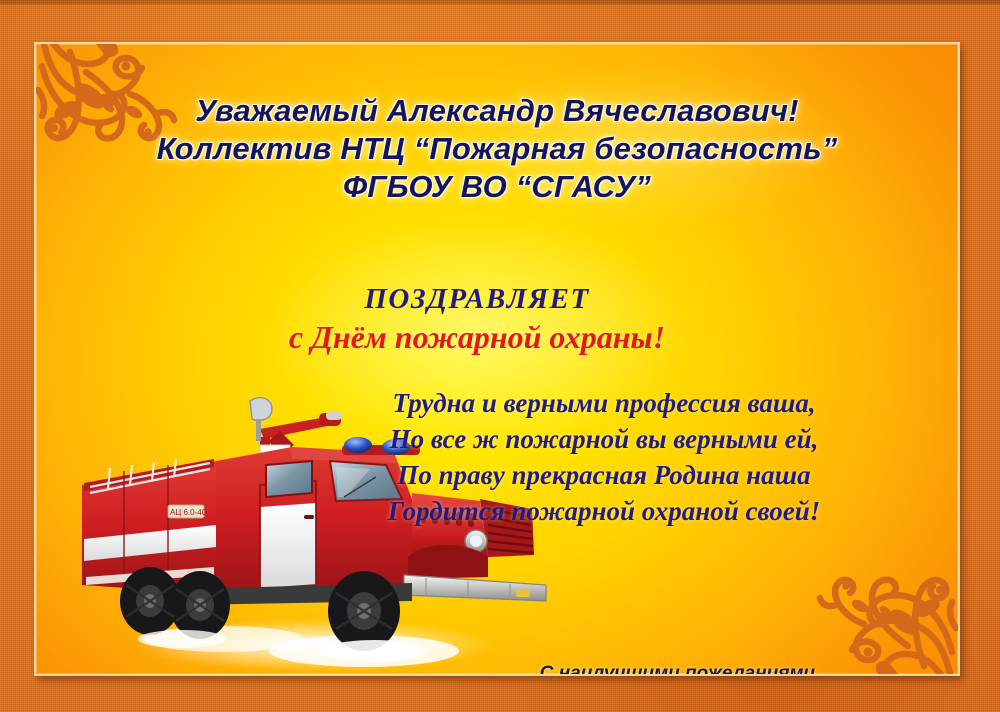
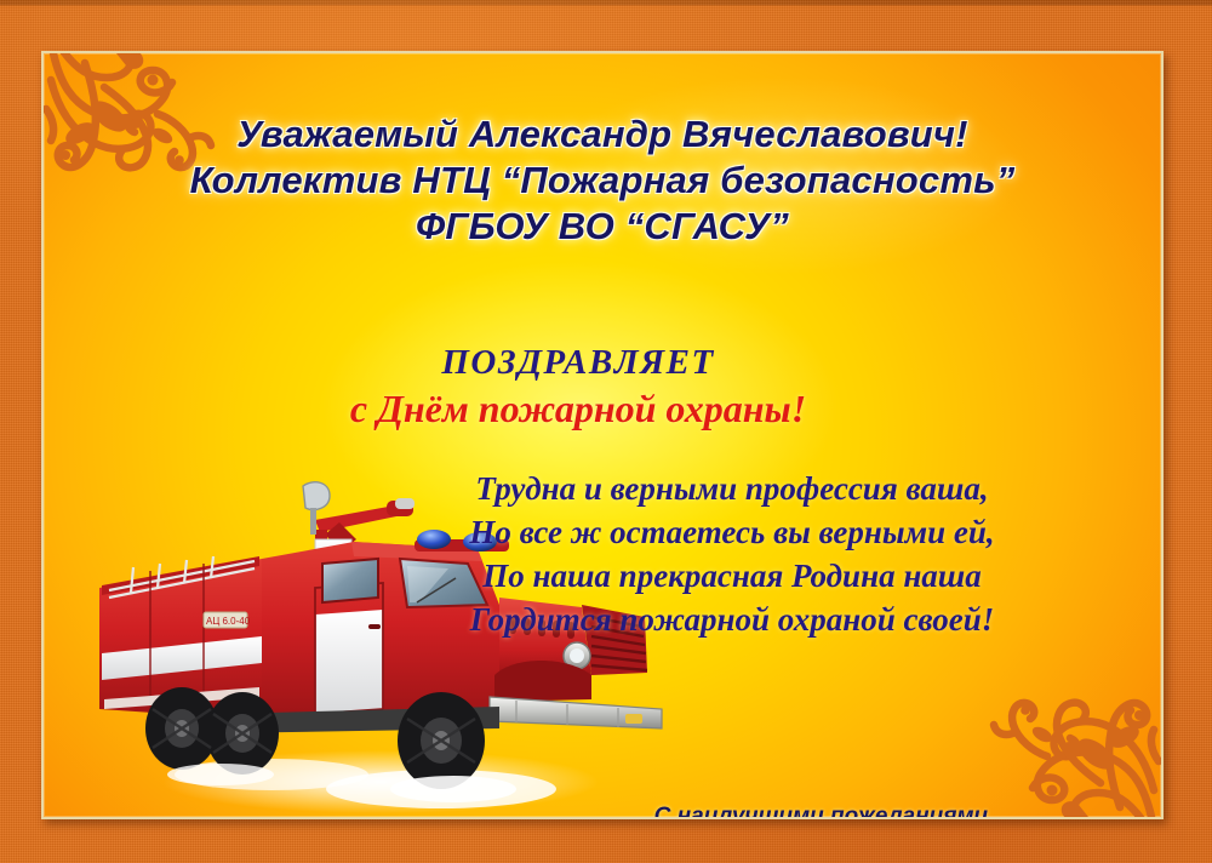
  АЦ 6.0-40
  Уважаемый Александр Вячеславович!
  Коллектив НТЦ “Пожарная безопасность”
  ФГБОУ ВО “СГАСУ”
  ПОЗДРАВЛЯЕТ
  с Днём пожарной охраны!
  Трудна и верными профессия ваша,
- Но все ж пожарной вы верными ей,
+ Но все ж остаетесь вы верными ей,
- По праву прекрасная Родина наша
+ По наша прекрасная Родина наша
  Гордится пожарной охраной своей!
  С наилучшими пожеланиями,
